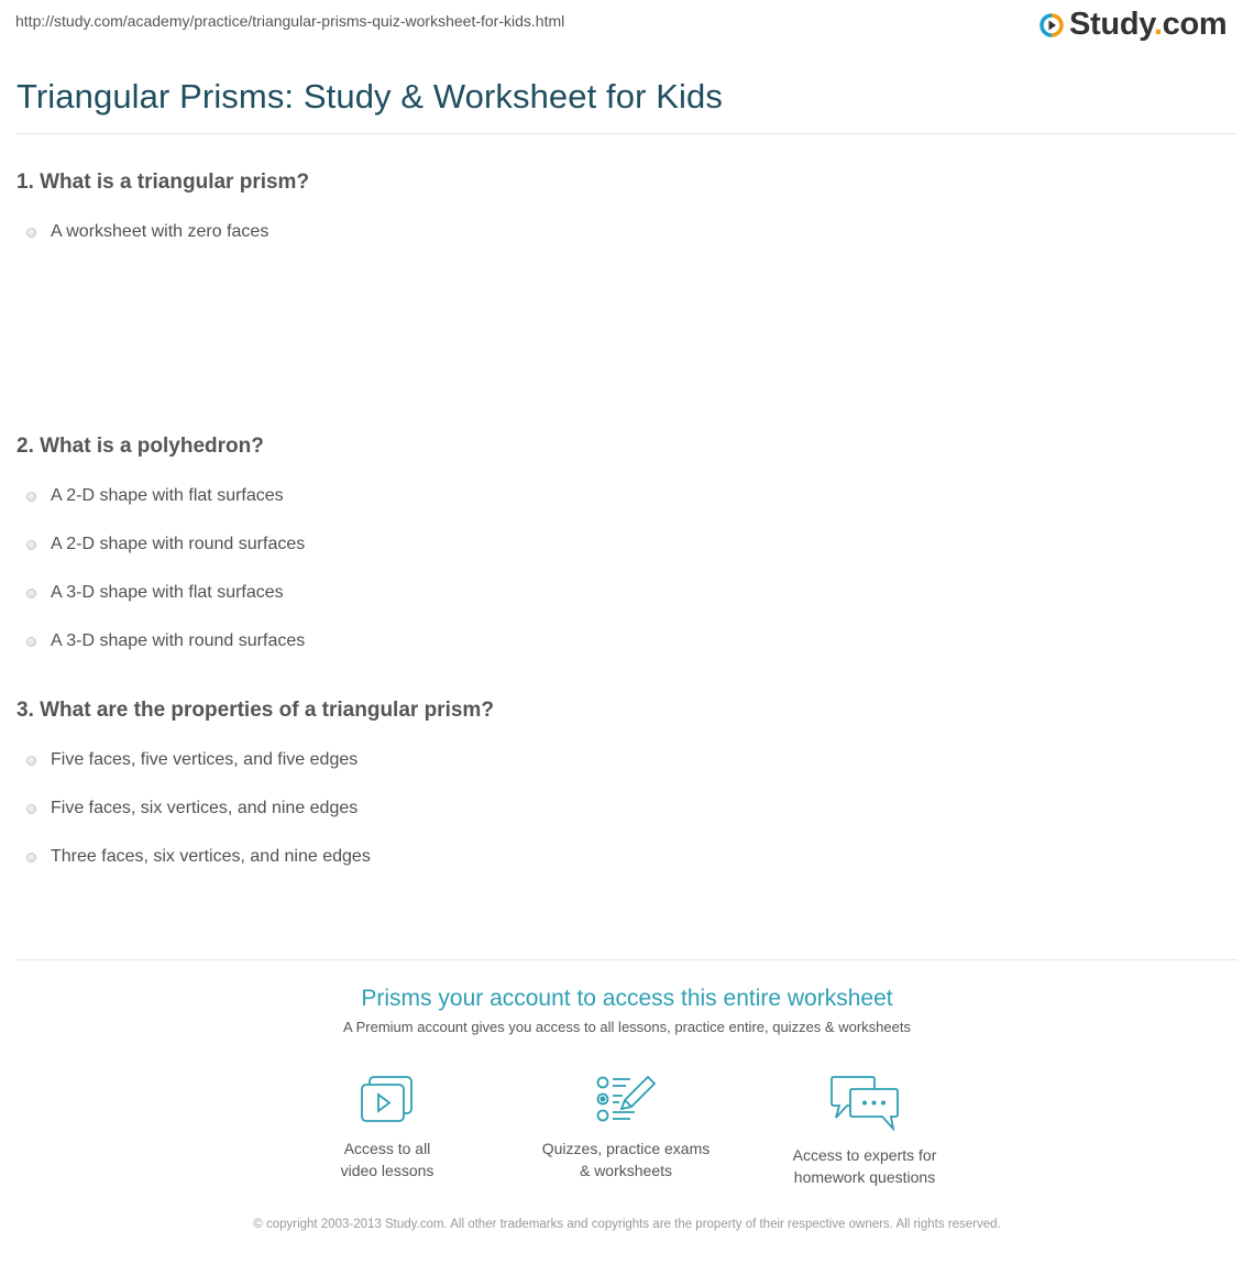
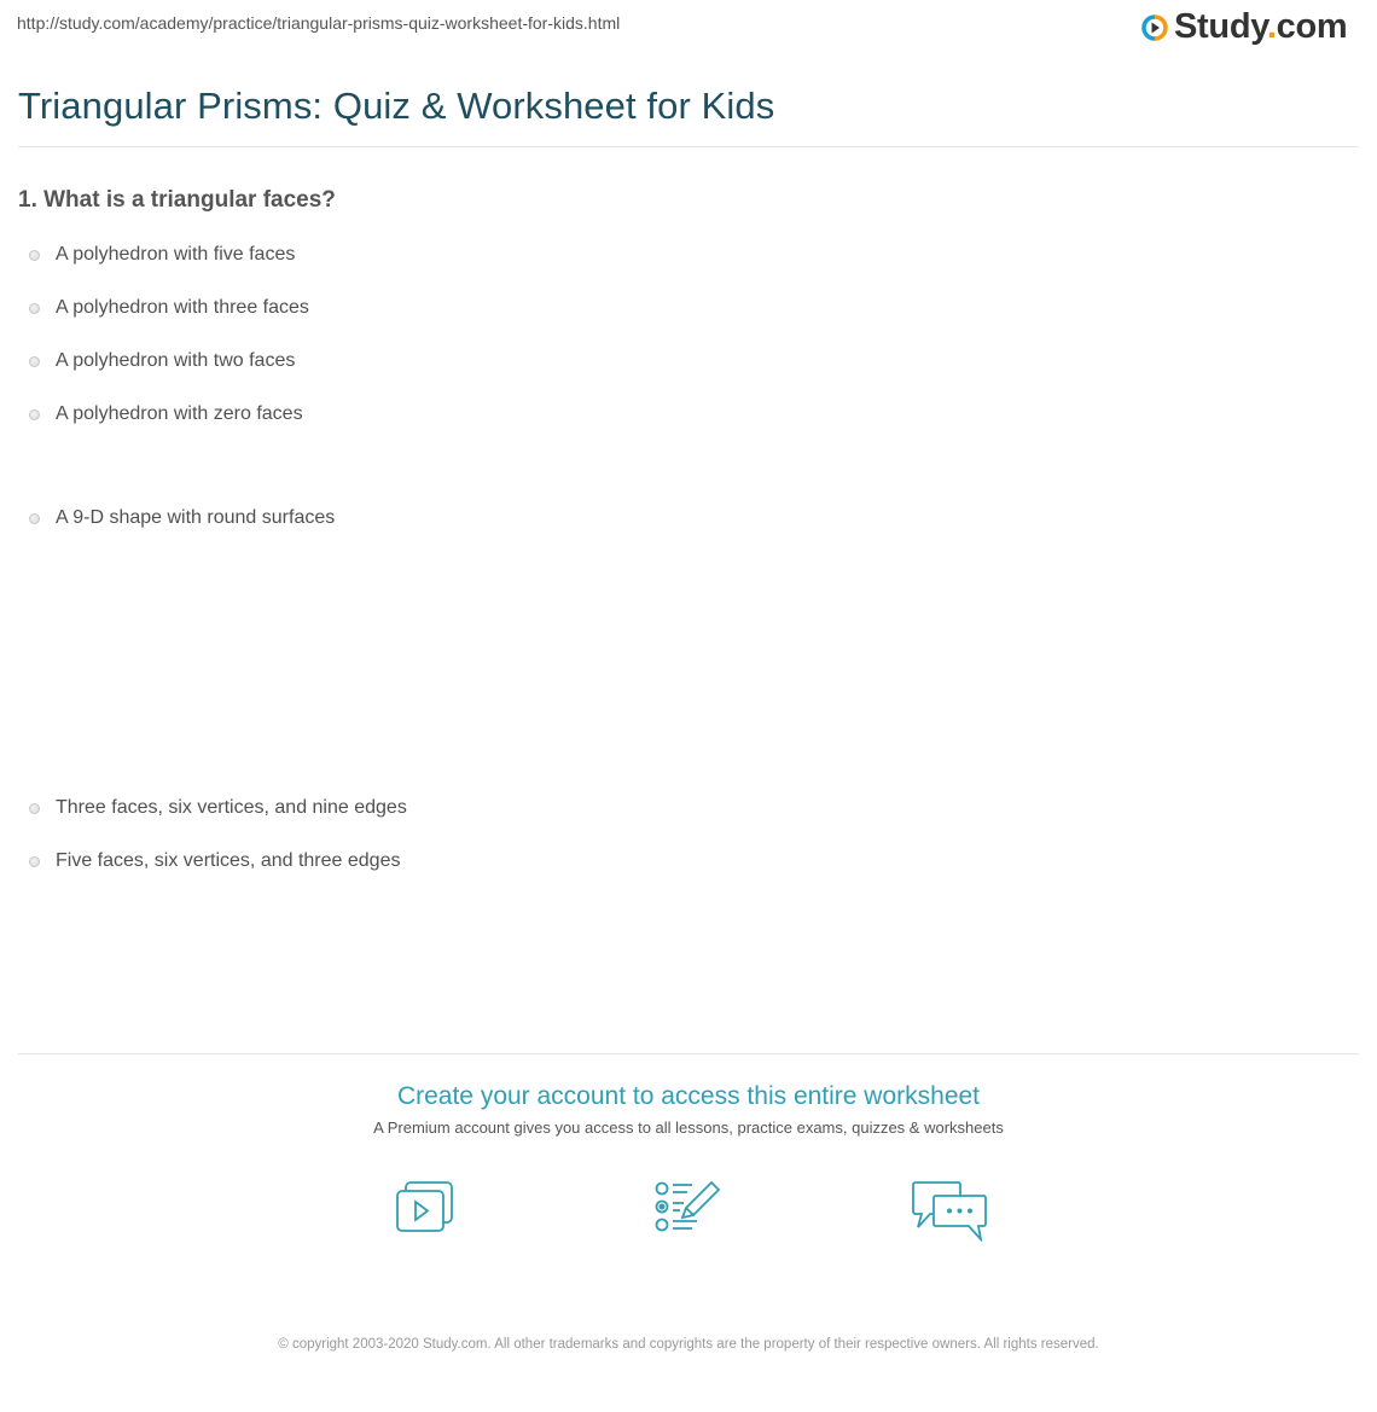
  http://study.com/academy/practice/triangular-prisms-quiz-worksheet-for-kids.html
  Study.com
- Triangular Prisms: Study & Worksheet for Kids
+ Triangular Prisms: Quiz & Worksheet for Kids
- 1. What is a triangular prism?
+ 1. What is a triangular faces?
+ A polyhedron with five faces
+ A polyhedron with three faces
+ A polyhedron with two faces
- A worksheet with zero faces
+ A polyhedron with zero faces
- 2. What is a polyhedron?
- A 2-D shape with flat surfaces
- A 2-D shape with round surfaces
+ A 9-D shape with round surfaces
- A 3-D shape with flat surfaces
- A 3-D shape with round surfaces
- 3. What are the properties of a triangular prism?
- Five faces, five vertices, and five edges
- Five faces, six vertices, and nine edges
  Three faces, six vertices, and nine edges
+ Five faces, six vertices, and three edges
- Prisms your account to access this entire worksheet
+ Create your account to access this entire worksheet
- A Premium account gives you access to all lessons, practice entire, quizzes & worksheets
+ A Premium account gives you access to all lessons, practice exams, quizzes & worksheets
- Access to all
- video lessons
- Quizzes, practice exams
- & worksheets
- Access to experts for
- homework questions
- © copyright 2003-2013 Study.com. All other trademarks and copyrights are the property of their respective owners. All rights reserved.
+ © copyright 2003-2020 Study.com. All other trademarks and copyrights are the property of their respective owners. All rights reserved.
